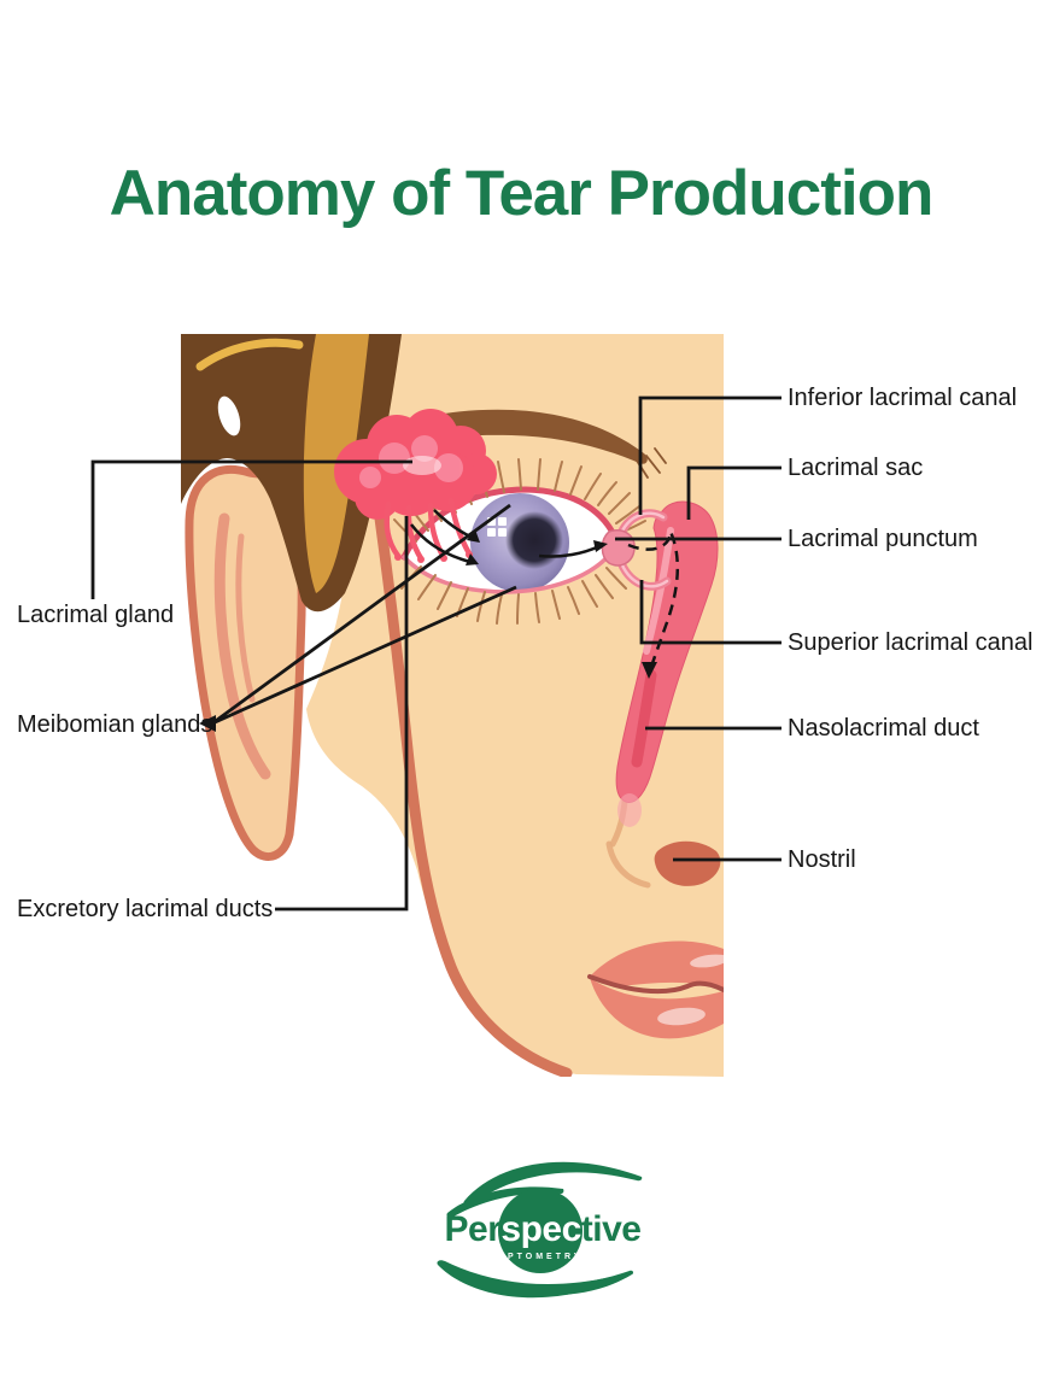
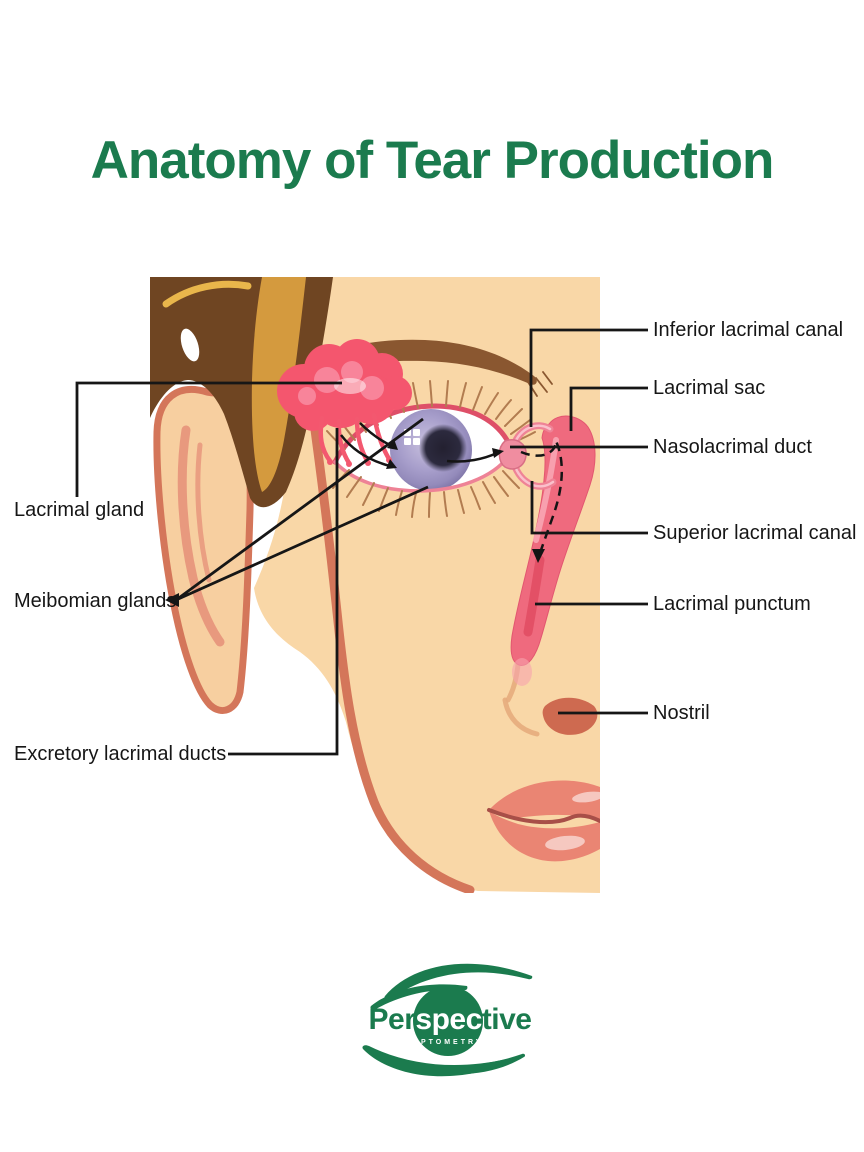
  Anatomy of Tear Production
  Lacrimal gland
  Meibomian glands
  Excretory lacrimal ducts
  Inferior lacrimal canal
  Lacrimal sac
- Lacrimal punctum
+ Nasolacrimal duct
  Superior lacrimal canal
- Nasolacrimal duct
+ Lacrimal punctum
  Nostril
  Perspective
